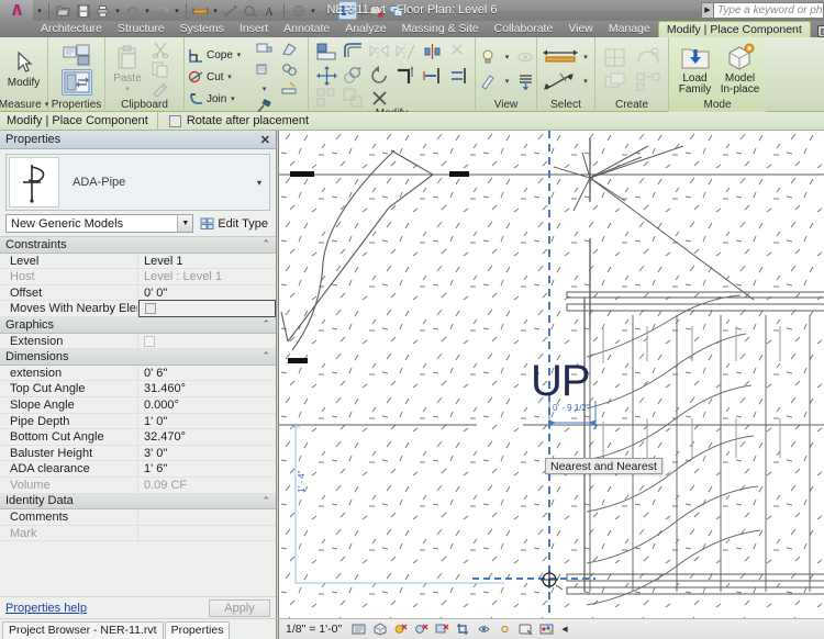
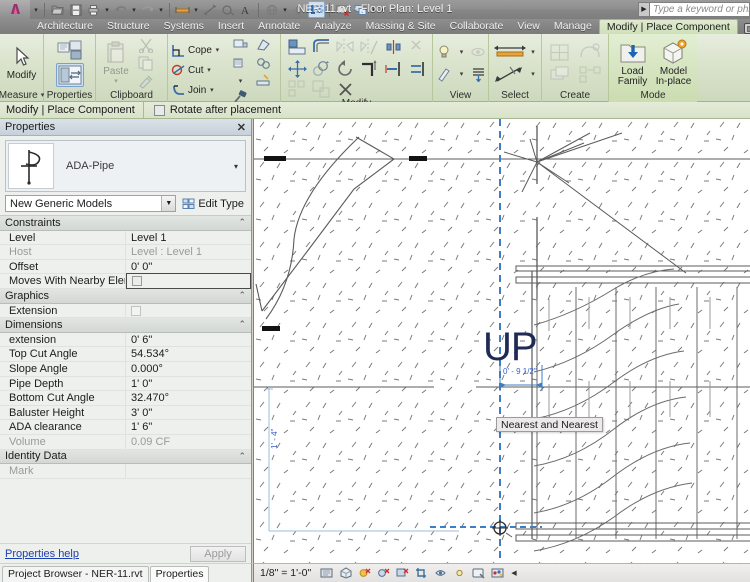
  A
- NER-11.rvt - Floor Plan: Level 6
+ NER-11.rvt - Floor Plan: Level 1
  Type a keyword or ph
  Architecture
  Structure
  Systems
  Insert
  Annotate
  Analyze
  Massing & Site
  Collaborate
  View
  Manage
  Modify | Place Component
  Modify
  Measure
  Properties
  Paste
  Clipboard
  Cope
  Cut
  Join
  View
  Select
  Create
  Load
  Family
  Model
  In-place
  Mode
  Modify | Place Component
  Rotate after placement
  Properties
  ✕
  ADA-Pipe
  ▾
  New Generic Models
  Edit Type
  Constraints
  ⌃
  Level
  Level 1
  Host
  Level : Level 1
  Offset
  0' 0"
  Moves With Nearby Ele
  Graphics
  ⌃
  Extension
  Dimensions
  ⌃
  extension
  0' 6"
  Top Cut Angle
- 31.460°
+ 54.534°
  Slope Angle
  0.000°
  Pipe Depth
  1' 0"
  Bottom Cut Angle
  32.470°
  Baluster Height
  3' 0"
  ADA clearance
  1' 6"
  Volume
  0.09 CF
  Identity Data
  ⌃
- Comments
  Mark
  Properties help
  Apply
  Project Browser - NER-11.rvt
  Properties
  0' - 9 1/2"
  UP
  Nearest and Nearest
  1/8" = 1'-0"
